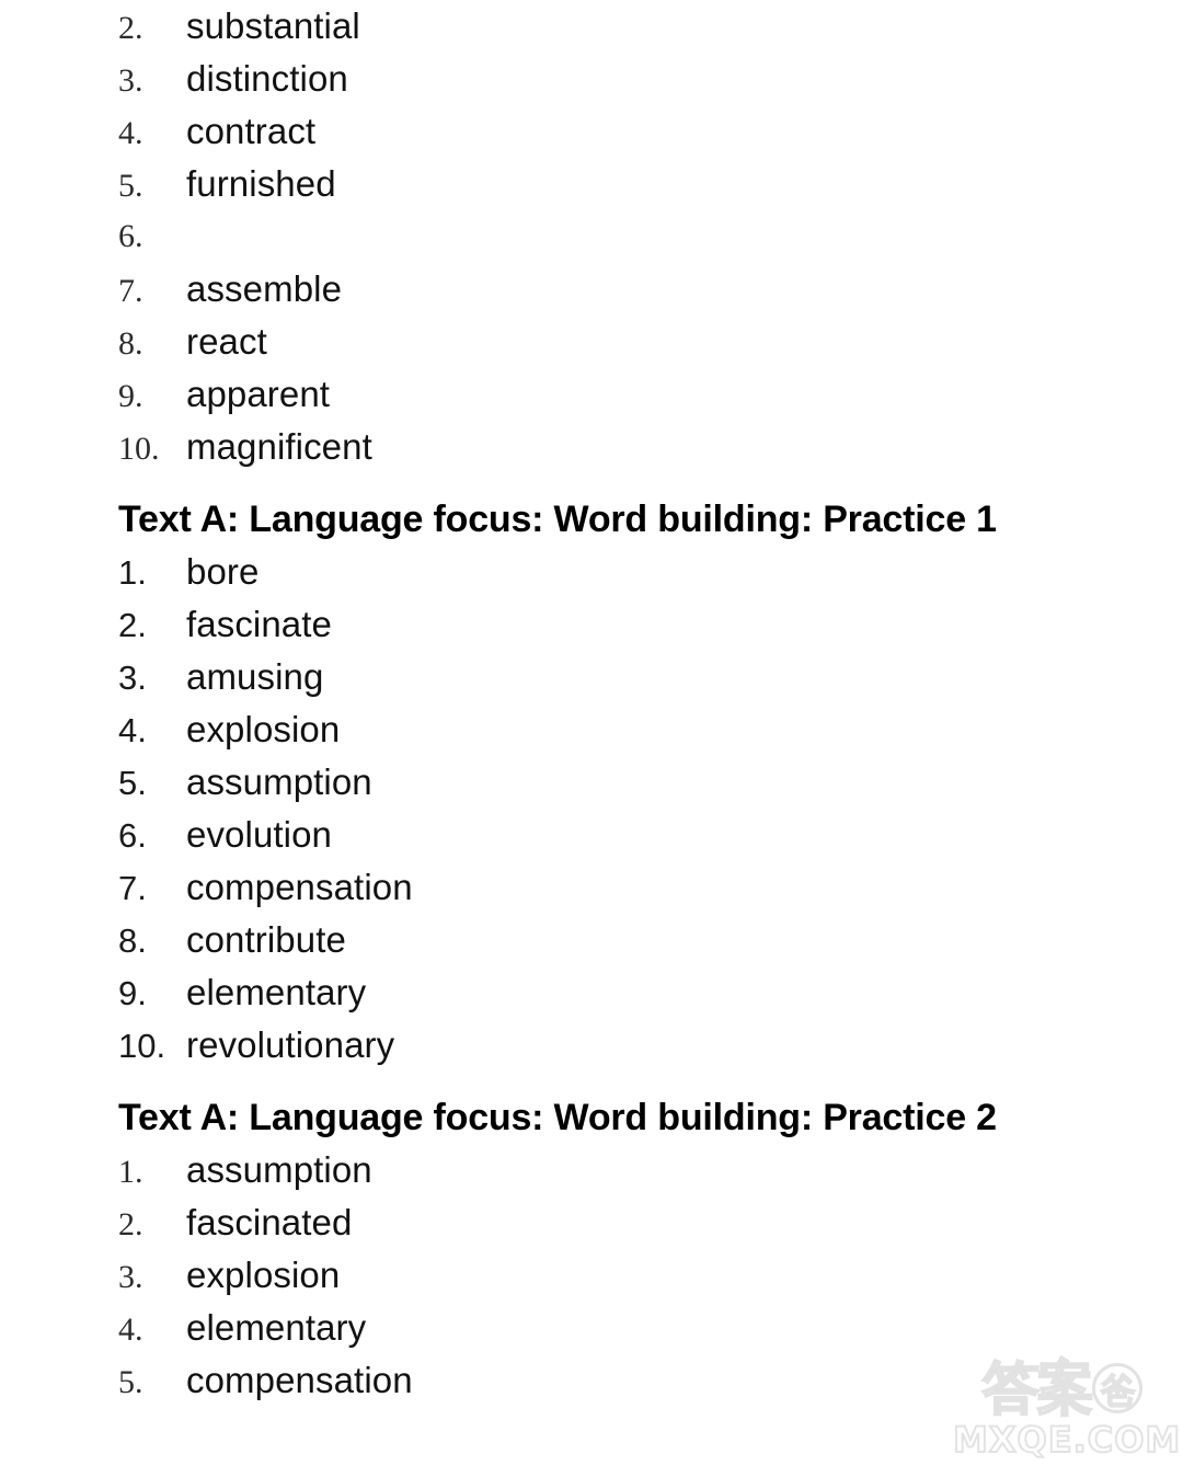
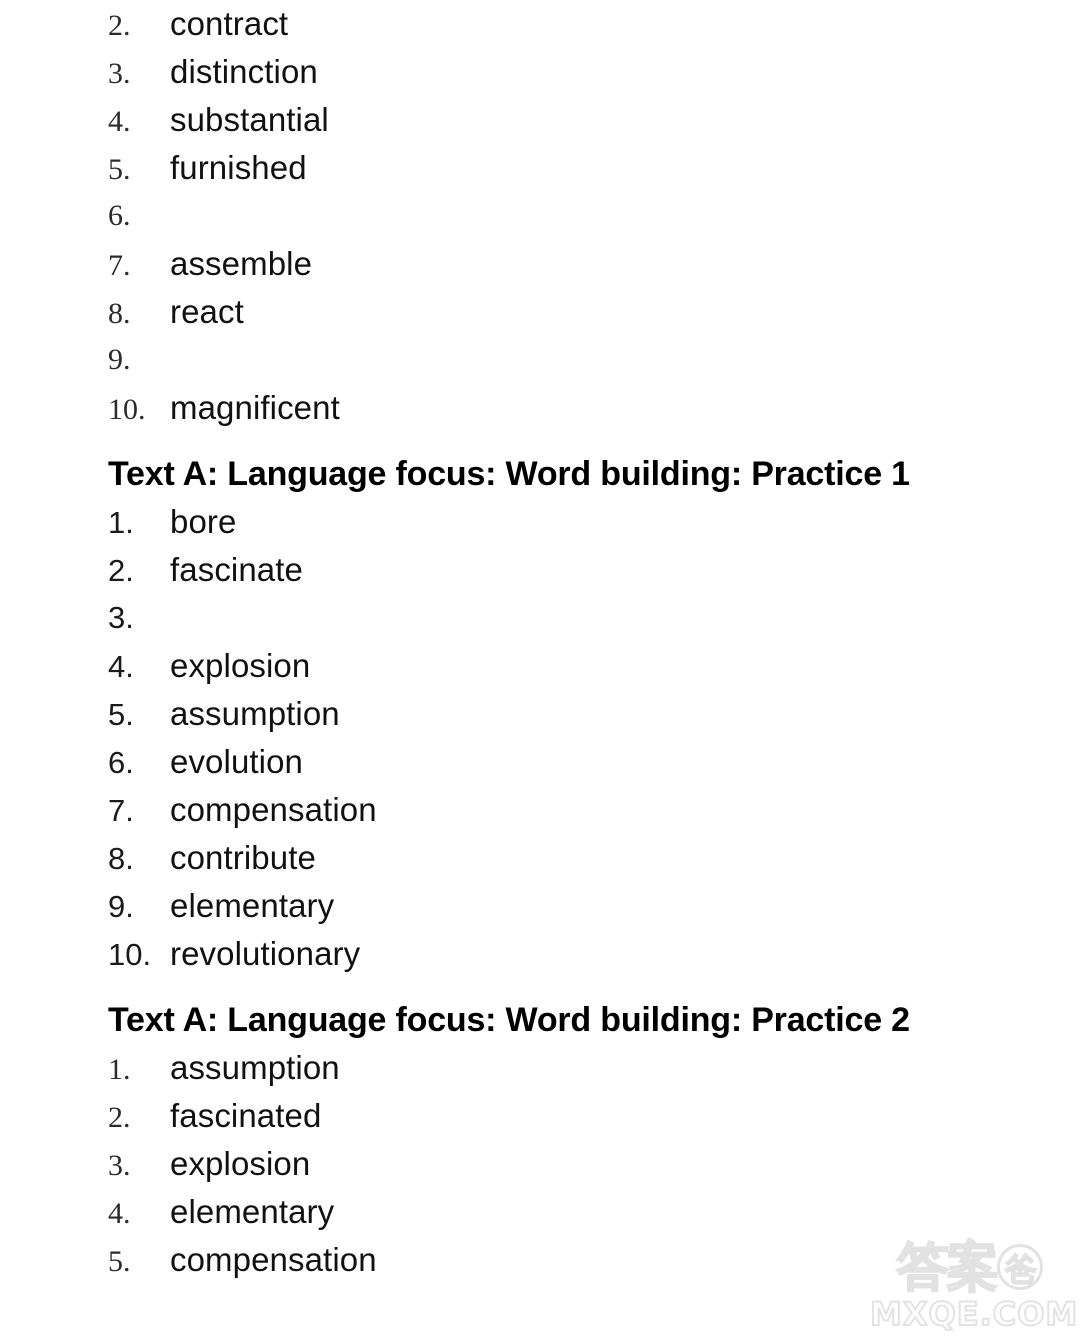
  2.
- substantial
+ contract
  3.
  distinction
  4.
- contract
+ substantial
  5.
  furnished
  6.
  7.
  assemble
  8.
  react
  9.
- apparent
  10.
  magnificent
  Text A: Language focus: Word building: Practice 1
  1.
  bore
  2.
  fascinate
  3.
- amusing
  4.
  explosion
  5.
  assumption
  6.
  evolution
  7.
  compensation
  8.
  contribute
  9.
  elementary
  10.
  revolutionary
  Text A: Language focus: Word building: Practice 2
  1.
  assumption
  2.
  fascinated
  3.
  explosion
  4.
  elementary
  5.
  compensation
  答案 爸
  MXQE.COM
